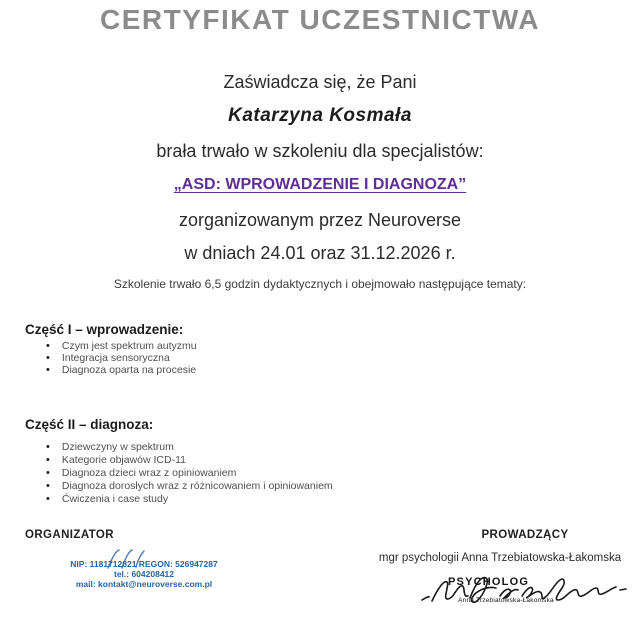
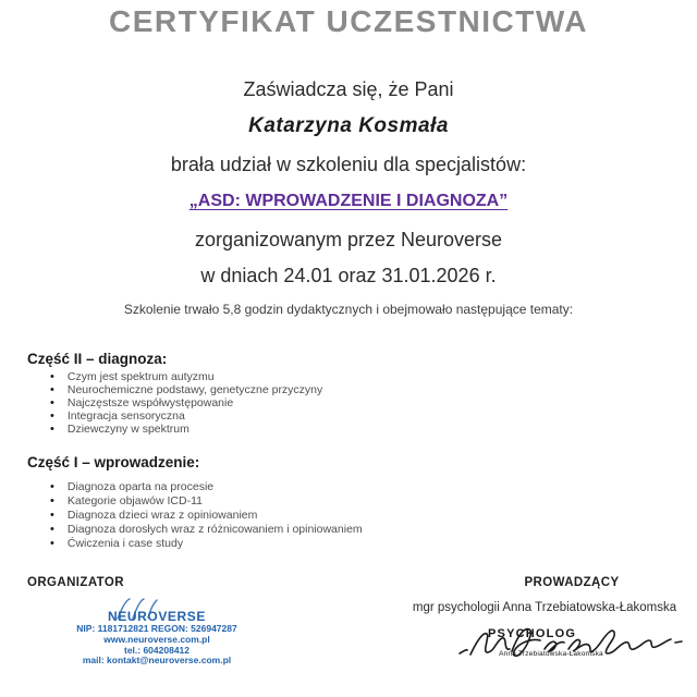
  CERTYFIKAT UCZESTNICTWA
  Zaświadcza się, że Pani
  Katarzyna Kosmała
- brała trwało w szkoleniu dla specjalistów:
+ brała udział w szkoleniu dla specjalistów:
  „ASD: WPROWADZENIE I DIAGNOZA”
  zorganizowanym przez Neuroverse
- w dniach 24.01 oraz 31.12.2026 r.
+ w dniach 24.01 oraz 31.01.2026 r.
- Szkolenie trwało 6,5 godzin dydaktycznych i obejmowało następujące tematy:
+ Szkolenie trwało 5,8 godzin dydaktycznych i obejmowało następujące tematy:
- Część I – wprowadzenie:
+ Część II – diagnoza:
  Czym jest spektrum autyzmu
+ Neurochemiczne podstawy, genetyczne przyczyny
+ Najczęstsze współwystępowanie
  Integracja sensoryczna
- Diagnoza oparta na procesie
+ Dziewczyny w spektrum
- Część II – diagnoza:
+ Część I – wprowadzenie:
- Dziewczyny w spektrum
+ Diagnoza oparta na procesie
  Kategorie objawów ICD-11
  Diagnoza dzieci wraz z opiniowaniem
  Diagnoza dorosłych wraz z różnicowaniem i opiniowaniem
  Ćwiczenia i case study
  ORGANIZATOR
  PROWADZĄCY
  mgr psychologii Anna Trzebiatowska-Łakomska
+ NEUROVERSE
  NIP: 1181712821 REGON: 526947287
+ www.neuroverse.com.pl
  tel.: 604208412
  mail: kontakt@neuroverse.com.pl
  PSYOLOG
